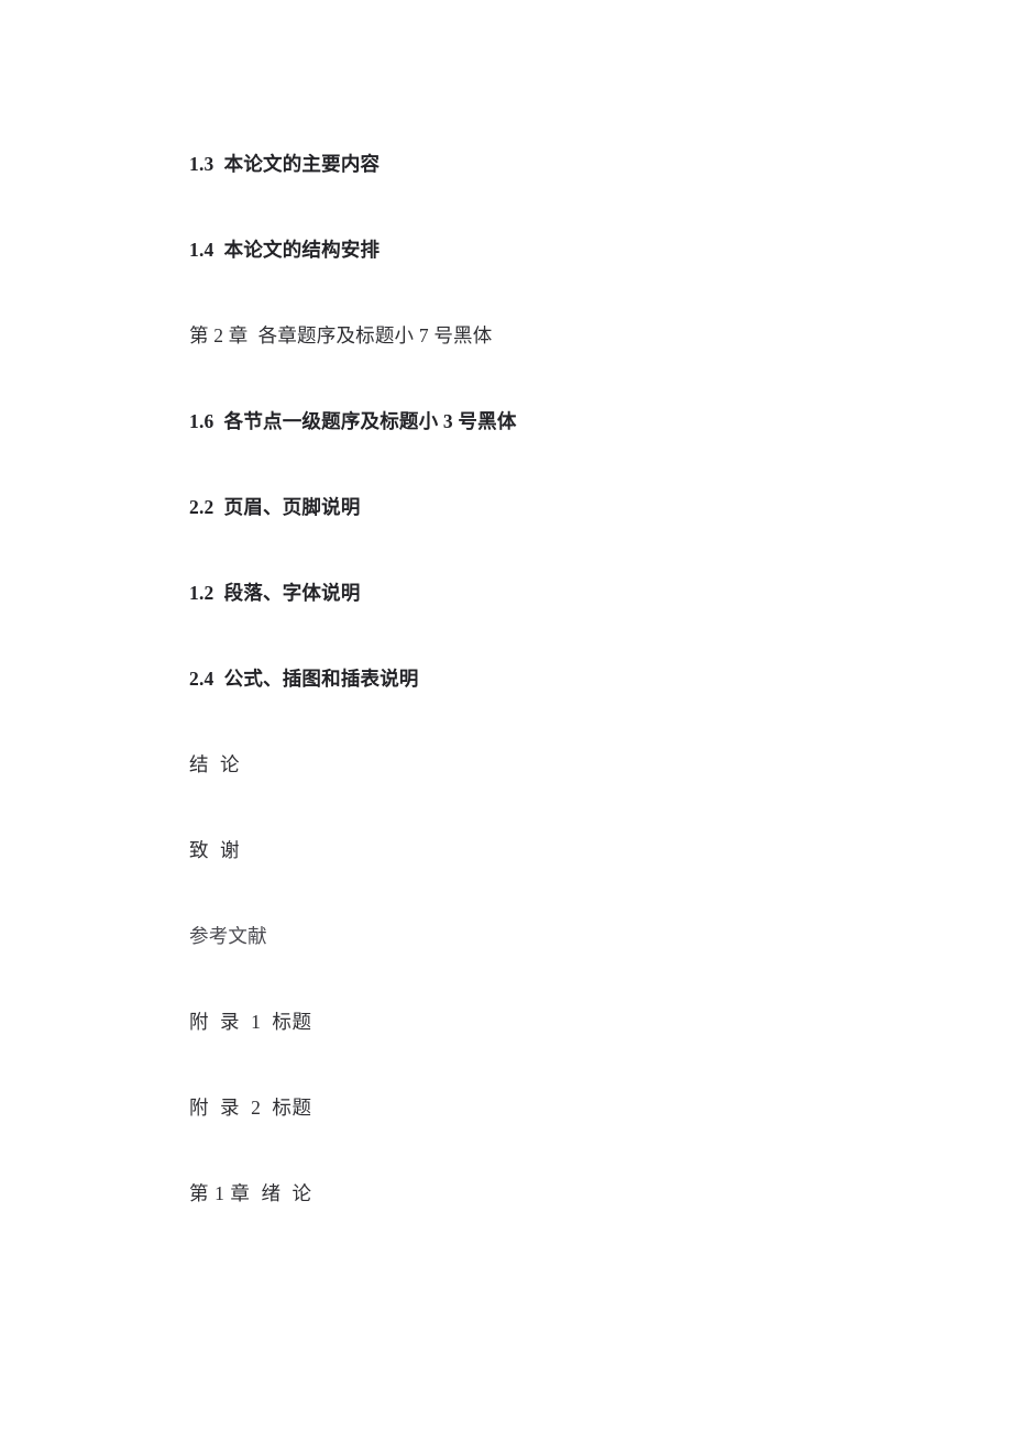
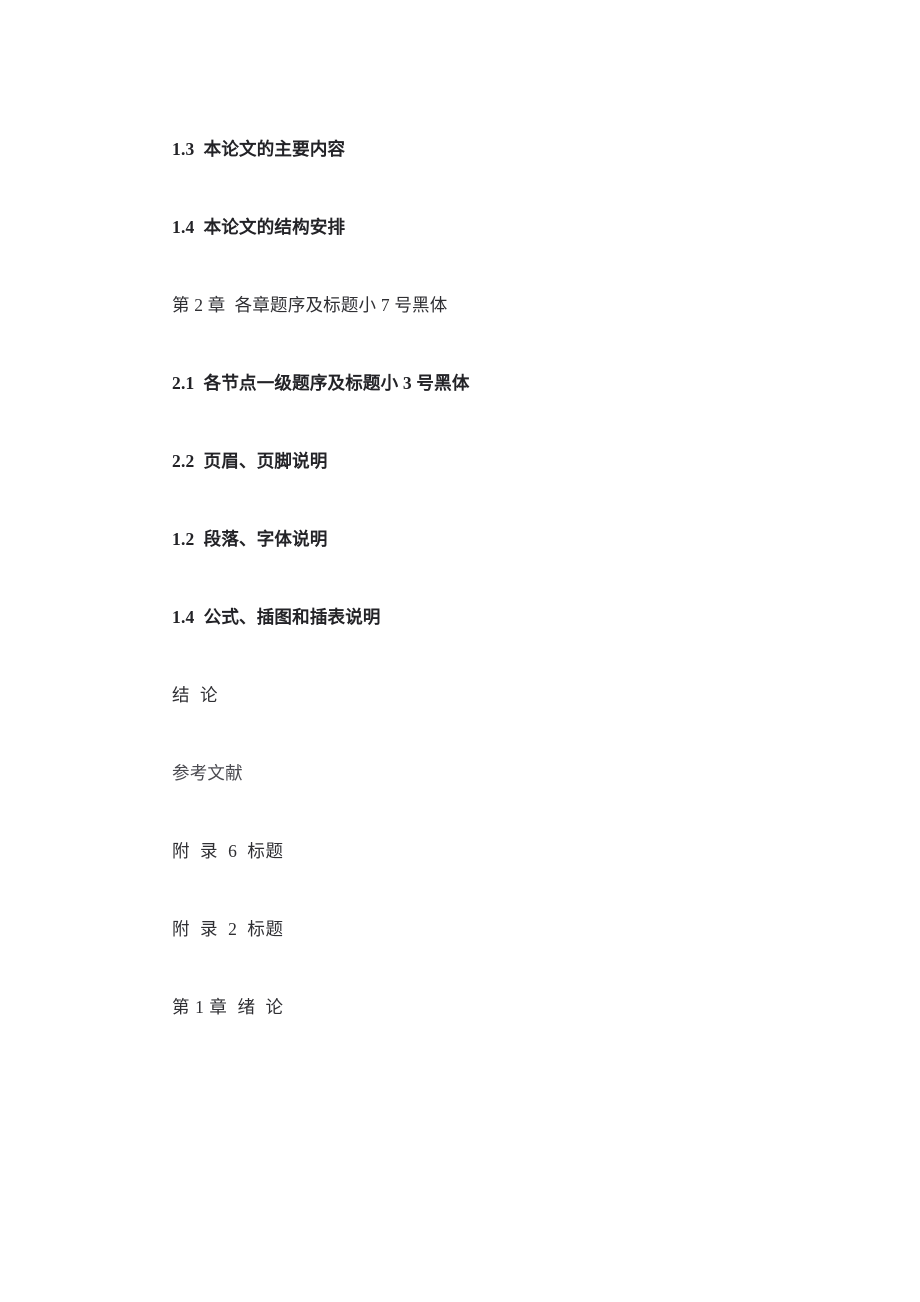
  1.3 本论文的主要内容
  1.4 本论文的结构安排
  第 2 章 各章题序及标题小 7 号黑体
- 1.6 各节点一级题序及标题小 3 号黑体
+ 2.1 各节点一级题序及标题小 3 号黑体
  2.2 页眉、页脚说明
  1.2 段落、字体说明
- 2.4 公式、插图和插表说明
+ 1.4 公式、插图和插表说明
  结 论
- 致 谢
  参考文献
- 附 录 1 标题
+ 附 录 6 标题
  附 录 2 标题
  第 1 章 绪 论
